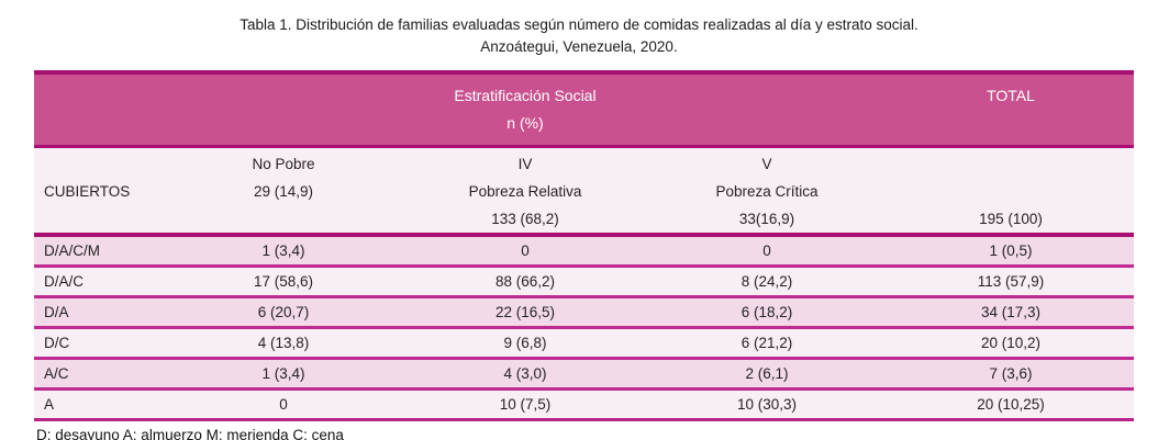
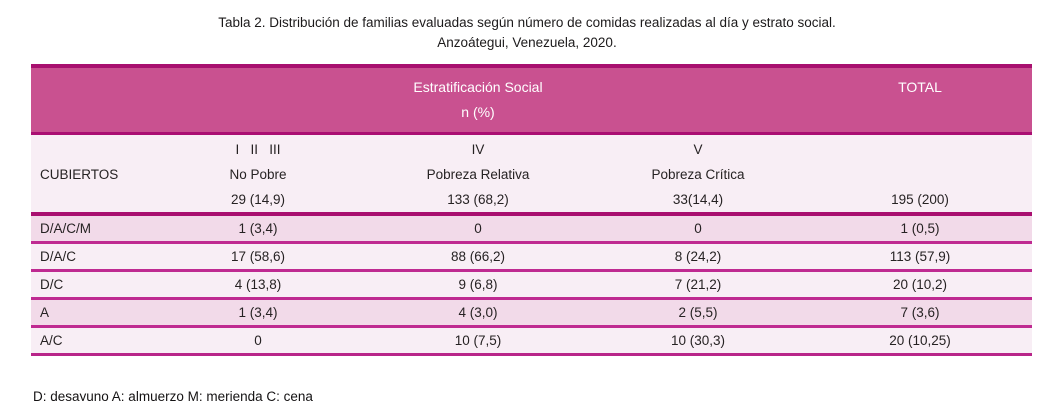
- Tabla 1. Distribución de familias evaluadas según número de comidas realizadas al día y estrato social.
+ Tabla 2. Distribución de familias evaluadas según número de comidas realizadas al día y estrato social.
  Anzoátegui, Venezuela, 2020.
  Estratificación Social
  n (%)
  TOTAL
  CUBIERTOS
+ I II III
  No Pobre
  29 (14,9)
  IV
  Pobreza Relativa
  133 (68,2)
  V
  Pobreza Crítica
- 33(16,9)
+ 33(14,4)
- 195 (100)
+ 195 (200)
  D/A/C/M
  1 (3,4)
  0
  0
  1 (0,5)
  D/A/C
  17 (58,6)
  88 (66,2)
  8 (24,2)
  113 (57,9)
- D/A
- 6 (20,7)
- 22 (16,5)
- 6 (18,2)
- 34 (17,3)
  D/C
  4 (13,8)
  9 (6,8)
- 6 (21,2)
+ 7 (21,2)
  20 (10,2)
- A/C
+ A
  1 (3,4)
  4 (3,0)
- 2 (6,1)
+ 2 (5,5)
  7 (3,6)
- A
+ A/C
  0
  10 (7,5)
  10 (30,3)
  20 (10,25)
  D: desayuno A: almuerzo M: merienda C: cena
